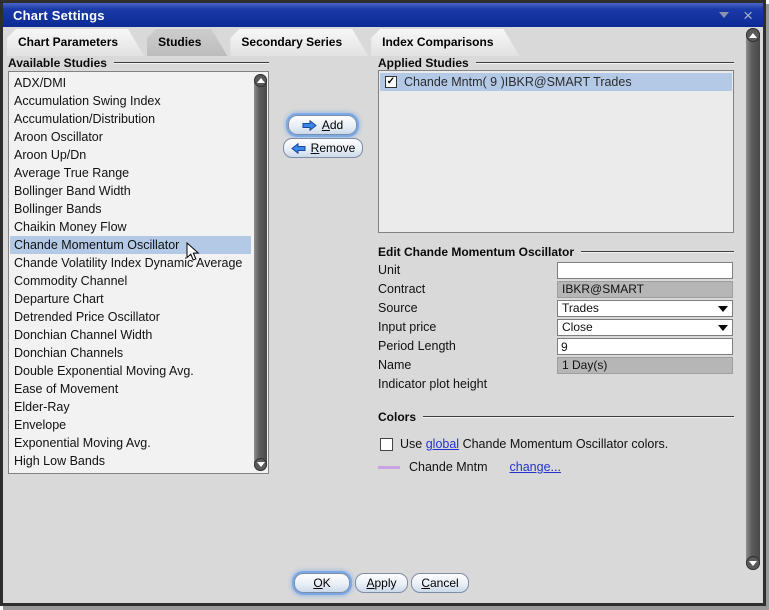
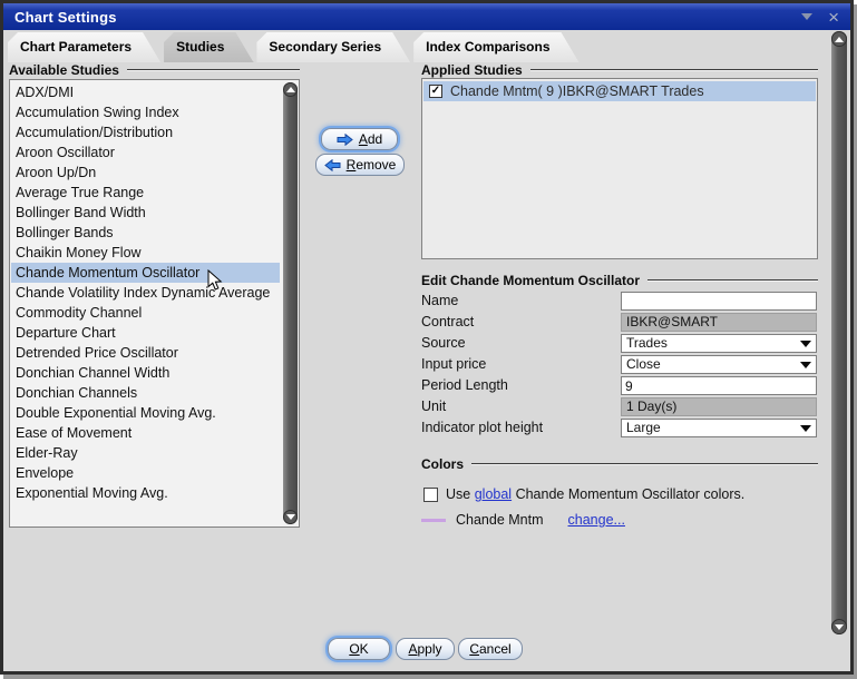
  Chart Settings
  ×
  Chart Parameters
  Studies
  Secondary Series
  Index Comparisons
  Available Studies
  ADX/DMI
  Accumulation Swing Index
  Accumulation/Distribution
  Aroon Oscillator
  Aroon Up/Dn
  Average True Range
  Bollinger Band Width
  Bollinger Bands
  Chaikin Money Flow
  Chande Momentum Oscillator
  Chande Volatility Index Dynamic Average
  Commodity Channel
  Departure Chart
  Detrended Price Oscillator
  Donchian Channel Width
  Donchian Channels
  Double Exponential Moving Avg.
  Ease of Movement
  Elder-Ray
  Envelope
  Exponential Moving Avg.
- High Low Bands
  Add
  Remove
  Applied Studies
  ✓
  Chande Mntm( 9 )IBKR@SMART Trades
  Edit Chande Momentum Oscillator
- Unit
+ Name
  Contract
  IBKR@SMART
  Source
  Trades
  Input price
  Close
  Period Length
  9
- Name
+ Unit
  1 Day(s)
  Indicator plot height
+ Large
  Colors
  Use global Chande Momentum Oscillator colors.
  Chande Mntm
  change...
  OK
  Apply
  Cancel
